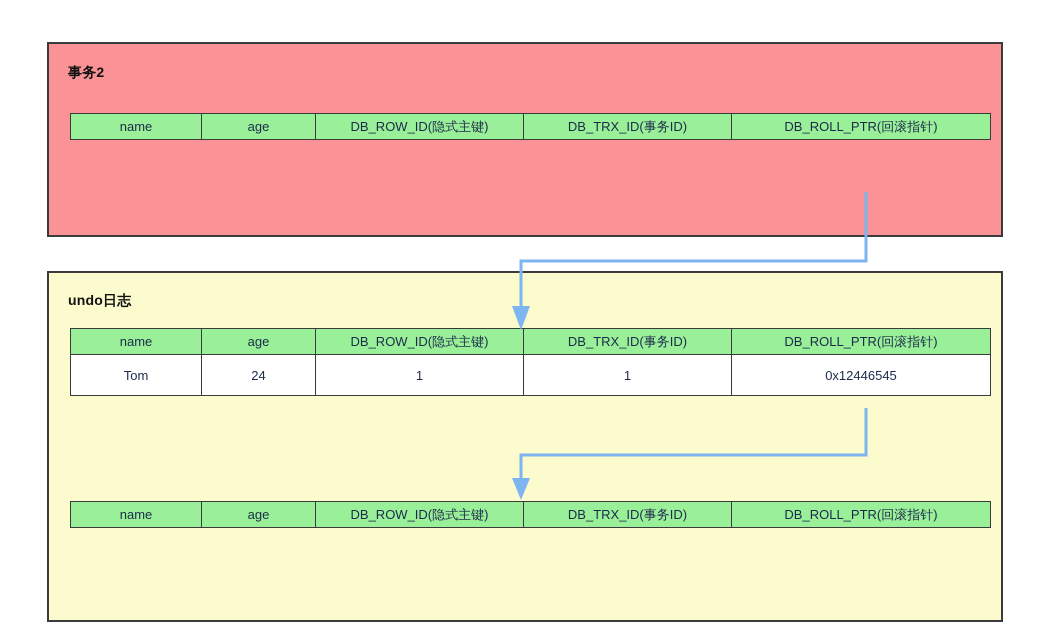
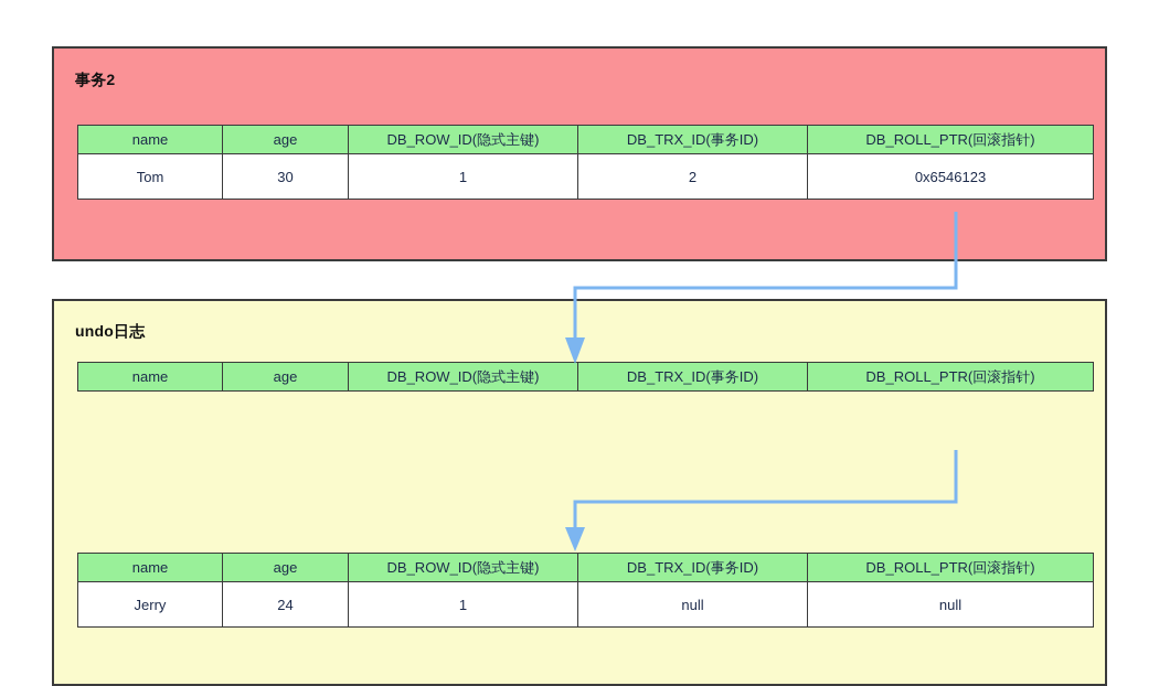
  事务2
  name	age	DB_ROW_ID(隐式主键)	DB_TRX_ID(事务ID)	DB_ROLL_PTR(回滚指针)
+ Tom	30	1	2	0x6546123
  undo日志
  name	age	DB_ROW_ID(隐式主键)	DB_TRX_ID(事务ID)	DB_ROLL_PTR(回滚指针)
- Tom	24	1	1	0x12446545
  name	age	DB_ROW_ID(隐式主键)	DB_TRX_ID(事务ID)	DB_ROLL_PTR(回滚指针)
+ Jerry	24	1	null	null
